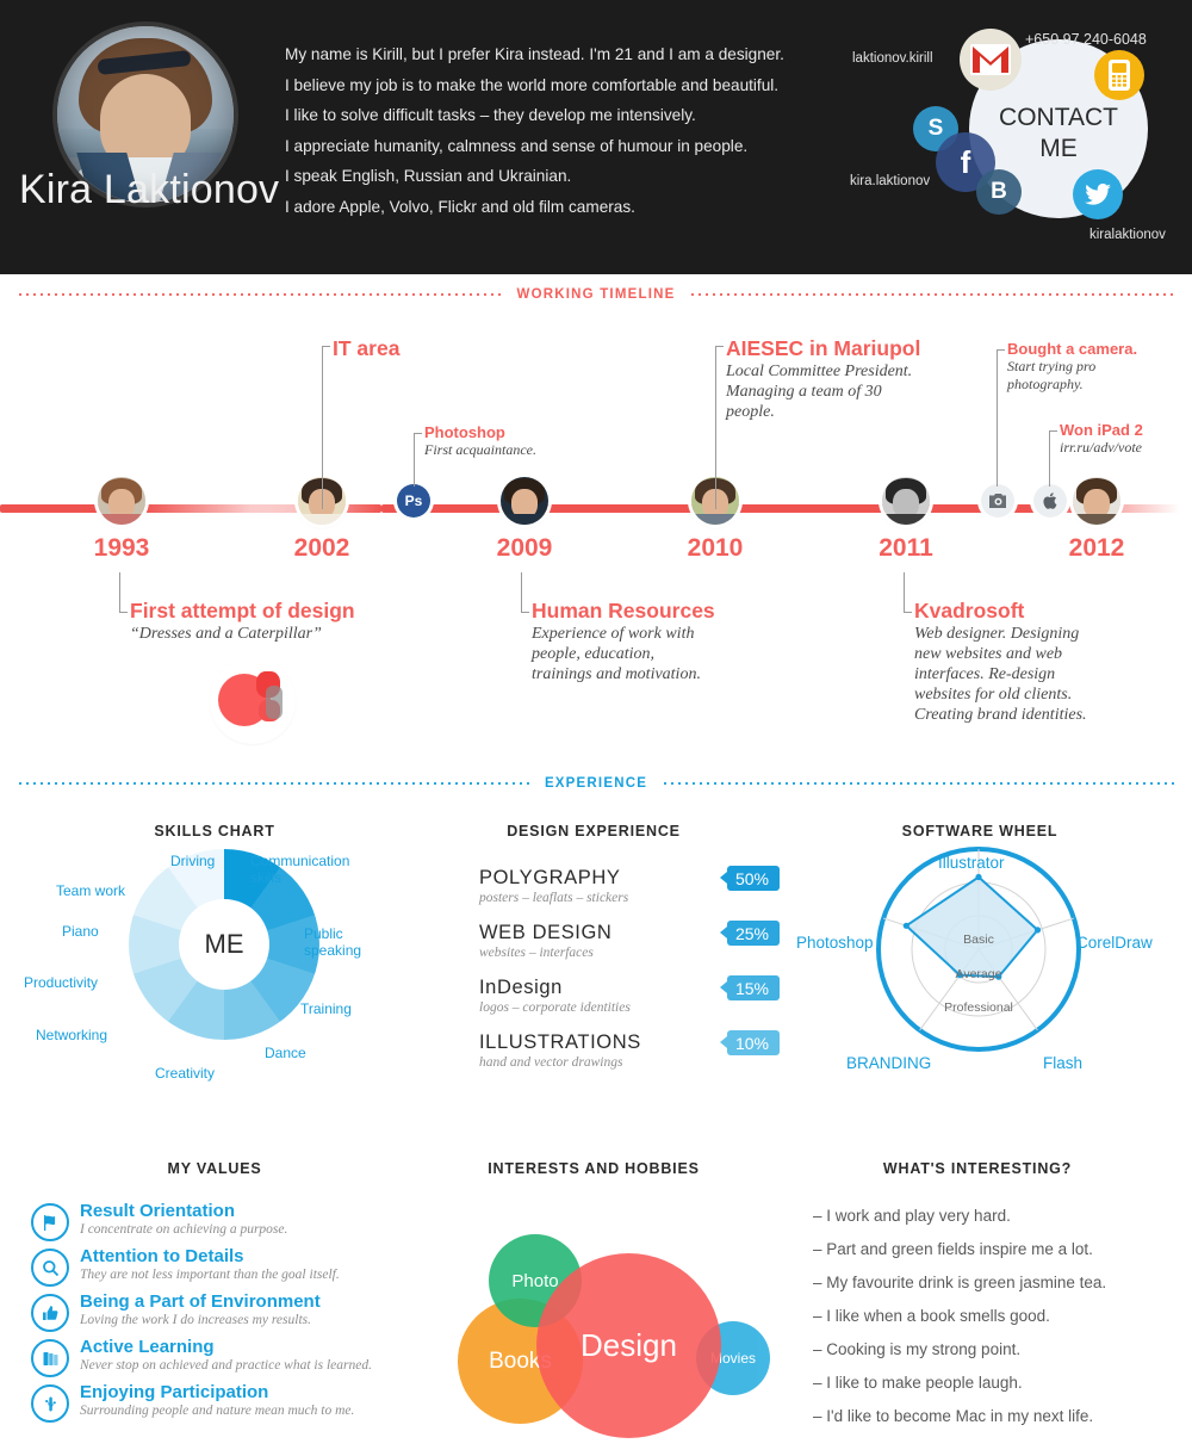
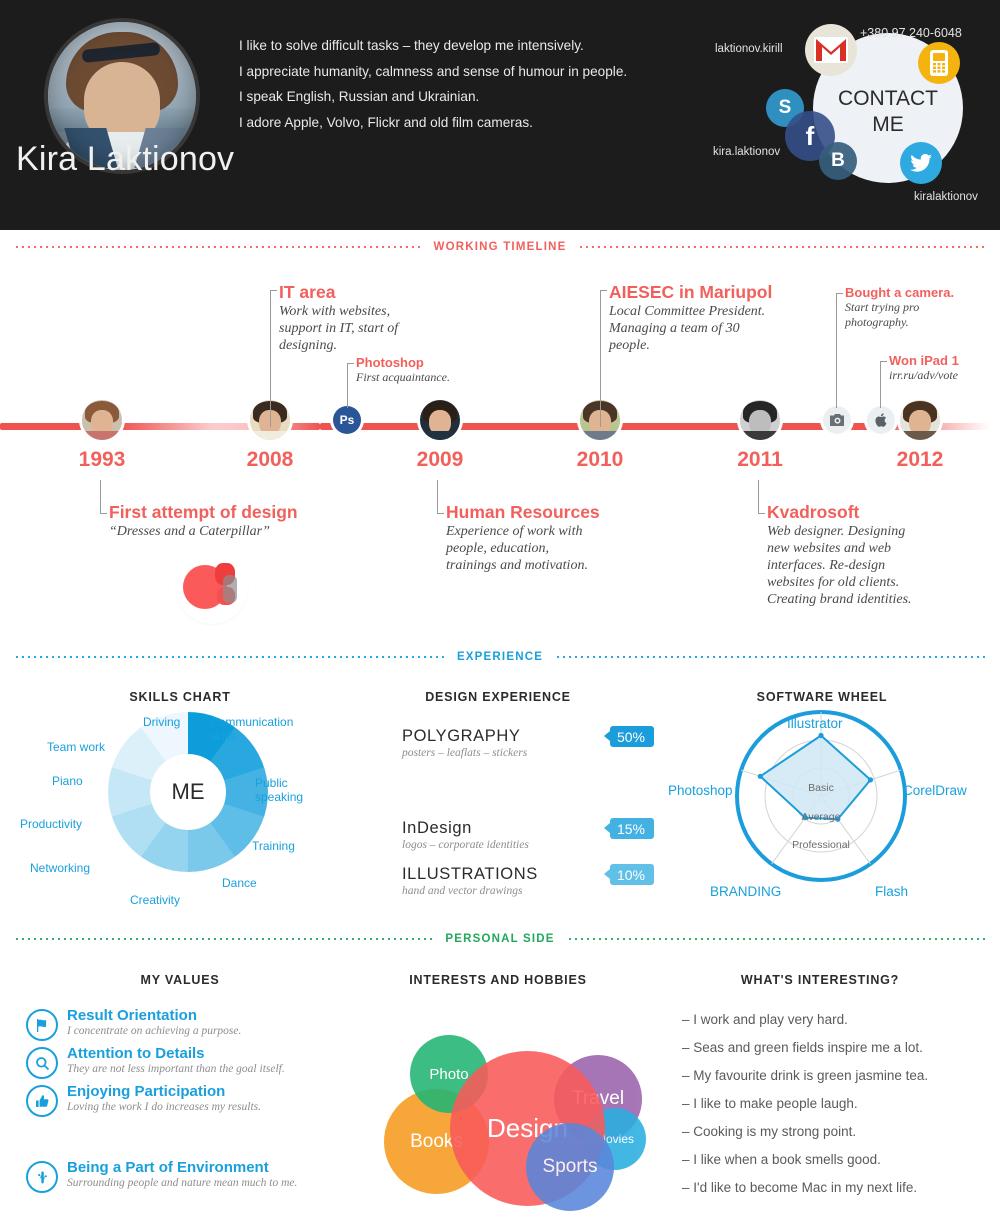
  Kira Laktionov
- My name is Kirill, but I prefer Kira instead. I'm 21 and I am a designer.
- I believe my job is to make the world more comfortable and beautiful.
  I like to solve difficult tasks – they develop me intensively.
  I appreciate humanity, calmness and sense of humour in people.
  I speak English, Russian and Ukrainian.
  I adore Apple, Volvo, Flickr and old film cameras.
  CONTACT
  ME
  S
  f
  B
  laktionov.kirill
- +650 97 240-6048
+ +380 97 240-6048
  kira.laktionov
  kiralaktionov
  WORKING TIMELINE
  EXPERIENCE
+ PERSONAL SIDE
  1993
- 2002
+ 2008
  Ps
  2009
  2010
  2011
  2012
  IT area
+ Work with websites,
+ support in IT, start of
+ designing.
  Photoshop
  First acquaintance.
  AIESEC in Mariupol
  Local Committee President.
  Managing a team of 30
  people.
  Bought a camera.
  Start trying pro
  photography.
- Won iPad 2
+ Won iPad 1
  irr.ru/adv/vote
  First attempt of design
  “Dresses and a Caterpillar”
  Human Resources
  Experience of work with
  people, education,
  trainings and motivation.
  Kvadrosoft
  Web designer. Designing
  new websites and web
  interfaces. Re-design
  websites for old clients.
  Creating brand identities.
  SKILLS CHART
  ME
  Driving
  Communication skills
  Public speaking
  Training
  Dance
  Creativity
  Networking
  Productivity
  Piano
  Team work
  DESIGN EXPERIENCE
  POLYGRAPHY
  posters – leaflats – stickers
  50%
- WEB DESIGN
- websites – interfaces
- 25%
  InDesign
  logos – corporate identities
  15%
  ILLUSTRATIONS
  hand and vector drawings
  10%
  SOFTWARE WHEEL
  Basic
  Average
  Professional
  Illustrator
  CorelDraw
  Flash
  BRANDING
  Photoshop
  MY VALUES
  Result Orientation
  I concentrate on achieving a purpose.
  Attention to Details
  They are not less important than the goal itself.
- Being a Part of Environment
+ Enjoying Participation
  Loving the work I do increases my results.
- Active Learning
- Never stop on achieved and practice what is learned.
- Enjoying Participation
+ Being a Part of Environment
  Surrounding people and nature mean much to me.
  INTERESTS AND HOBBIES
  Books
  Photo
+ Travel
  Movies
  Design
+ Sports
  WHAT'S INTERESTING?
  – I work and play very hard.
- – Part and green fields inspire me a lot.
+ – Seas and green fields inspire me a lot.
  – My favourite drink is green jasmine tea.
- – I like when a book smells good.
+ – I like to make people laugh.
  – Cooking is my strong point.
- – I like to make people laugh.
+ – I like when a book smells good.
  – I'd like to become Mac in my next life.
